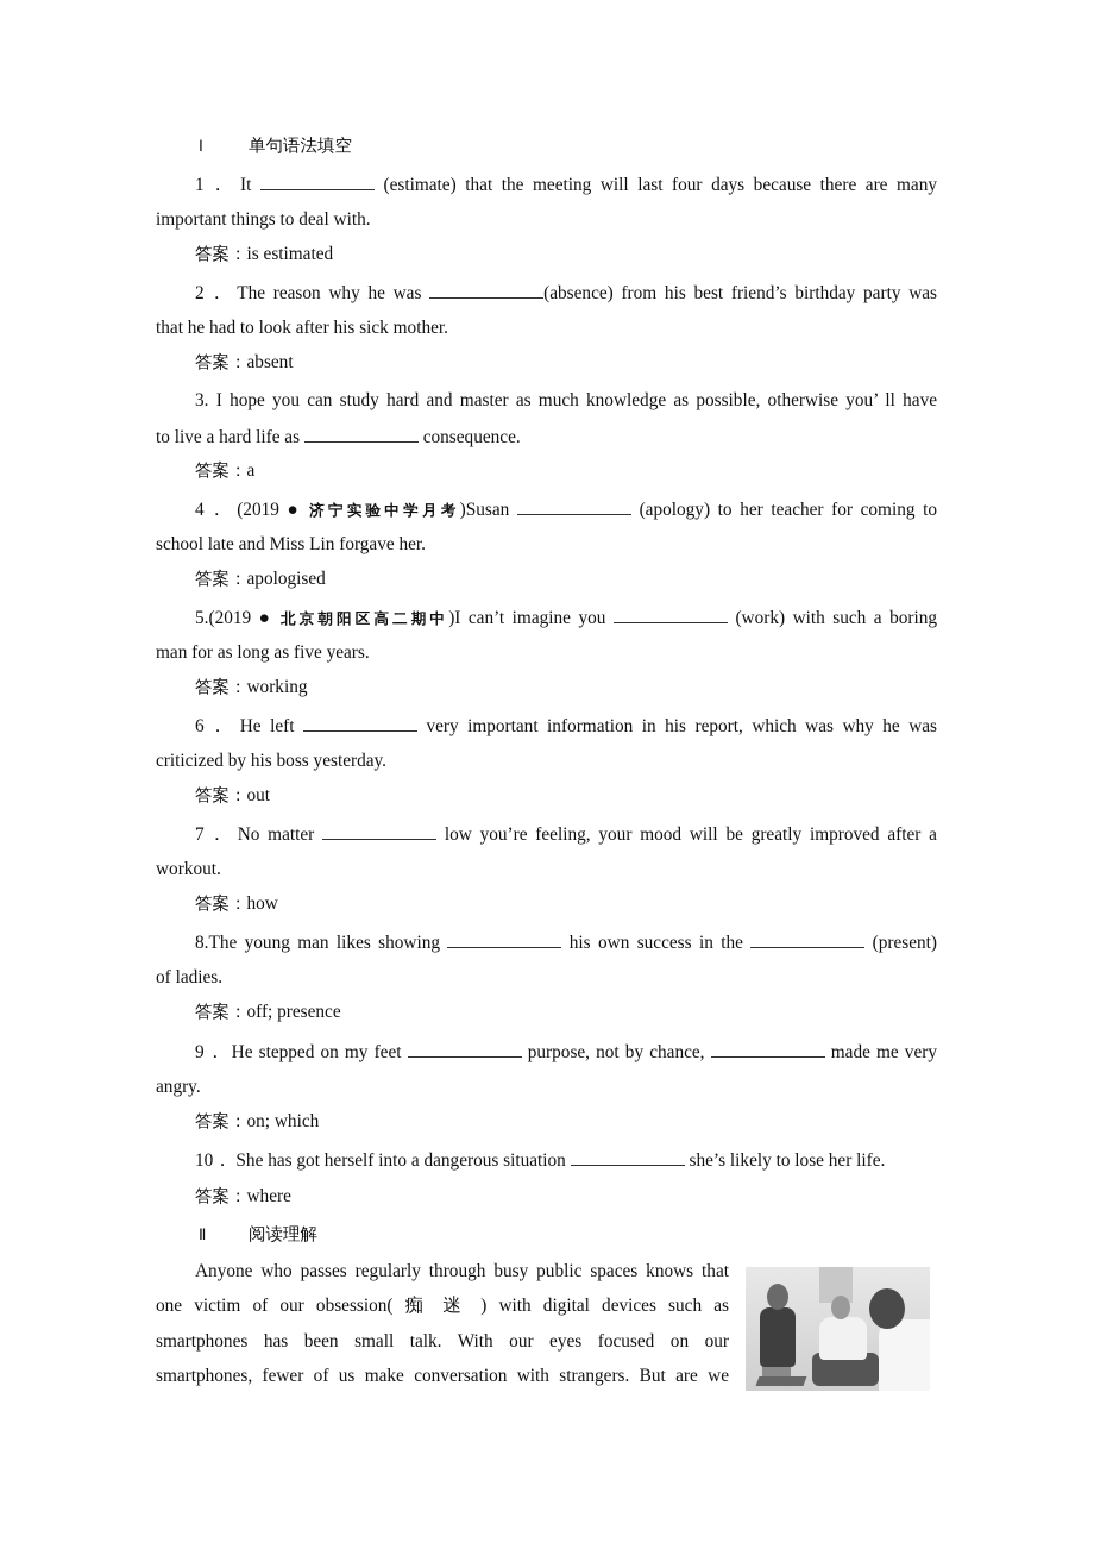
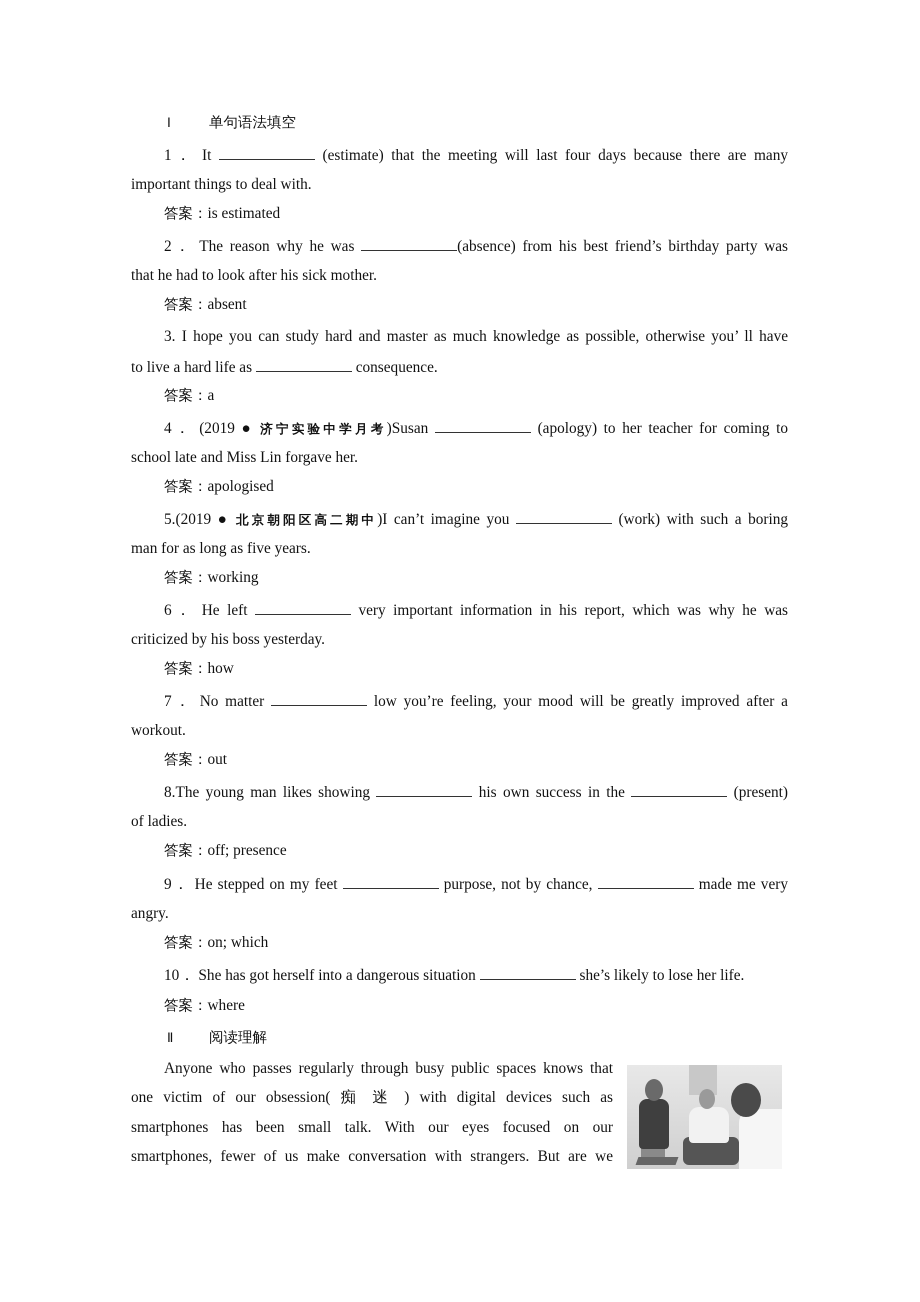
  Ⅰ 单句语法填空
  1． It (estimate) that the meeting will last four days because there are many
  important things to deal with.
  答案：is estimated
  2． The reason why he was (absence) from his best friend’s birthday party was
  that he had to look after his sick mother.
  答案：absent
  3. I hope you can study hard and master as much knowledge as possible, otherwise you’ ll have
  to live a hard life as consequence.
  答案：a
  4． (2019 ● 济宁实验中学月考)Susan (apology) to her teacher for coming to
  school late and Miss Lin forgave her.
  答案：apologised
  5.(2019 ● 北京朝阳区高二期中)I can’t imagine you (work) with such a boring
  man for as long as five years.
  答案：working
  6． He left very important information in his report, which was why he was
  criticized by his boss yesterday.
- 答案：out
+ 答案：how
  7． No matter low you’re feeling, your mood will be greatly improved after a
  workout.
- 答案：how
+ 答案：out
  8.The young man likes showing his own success in the (present)
  of ladies.
  答案：off; presence
  9． He stepped on my feet purpose, not by chance, made me very
  angry.
  答案：on; which
  10． She has got herself into a dangerous situation she’s likely to lose her life.
  答案：where
  Ⅱ 阅读理解
  Anyone who passes regularly through busy public spaces knows that
  one victim of our obsession( 痴 迷 ) with digital devices such as
  smartphones has been small talk. With our eyes focused on our
  smartphones, fewer of us make conversation with strangers. But are we
